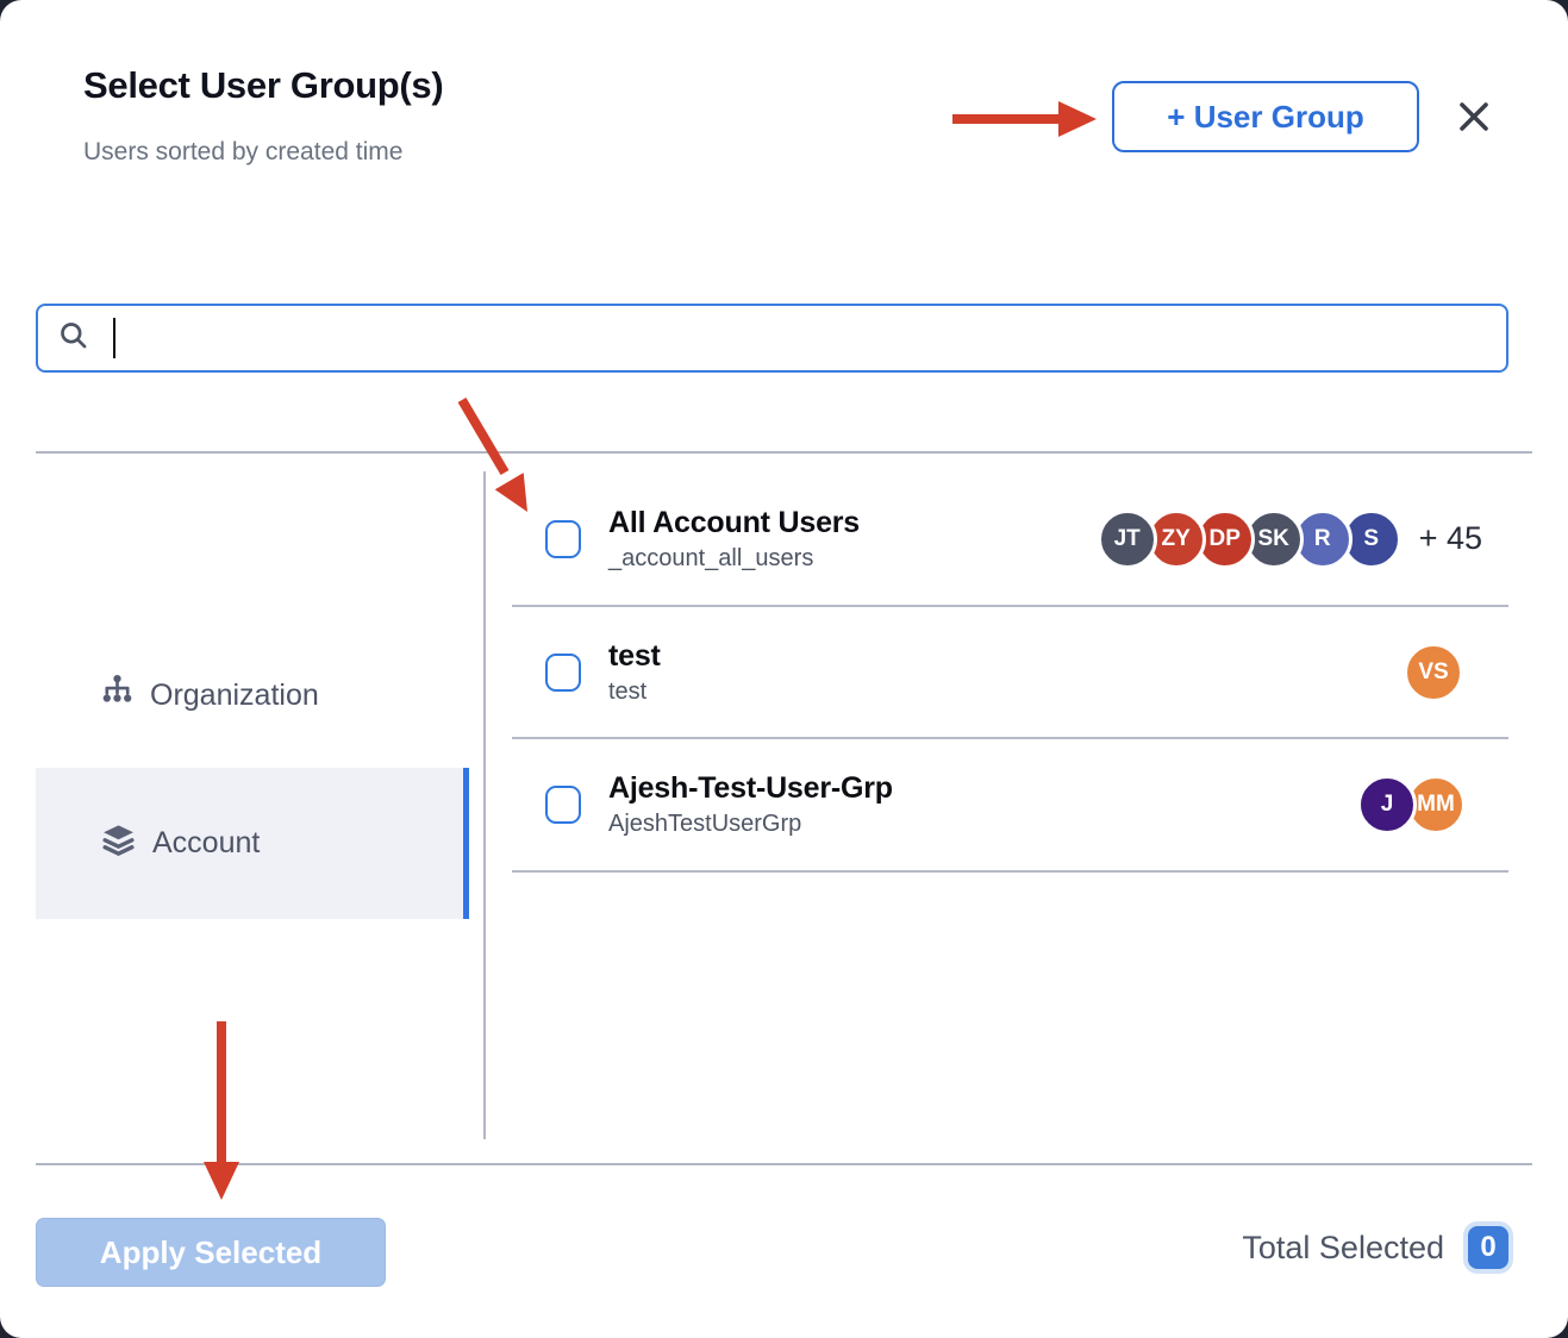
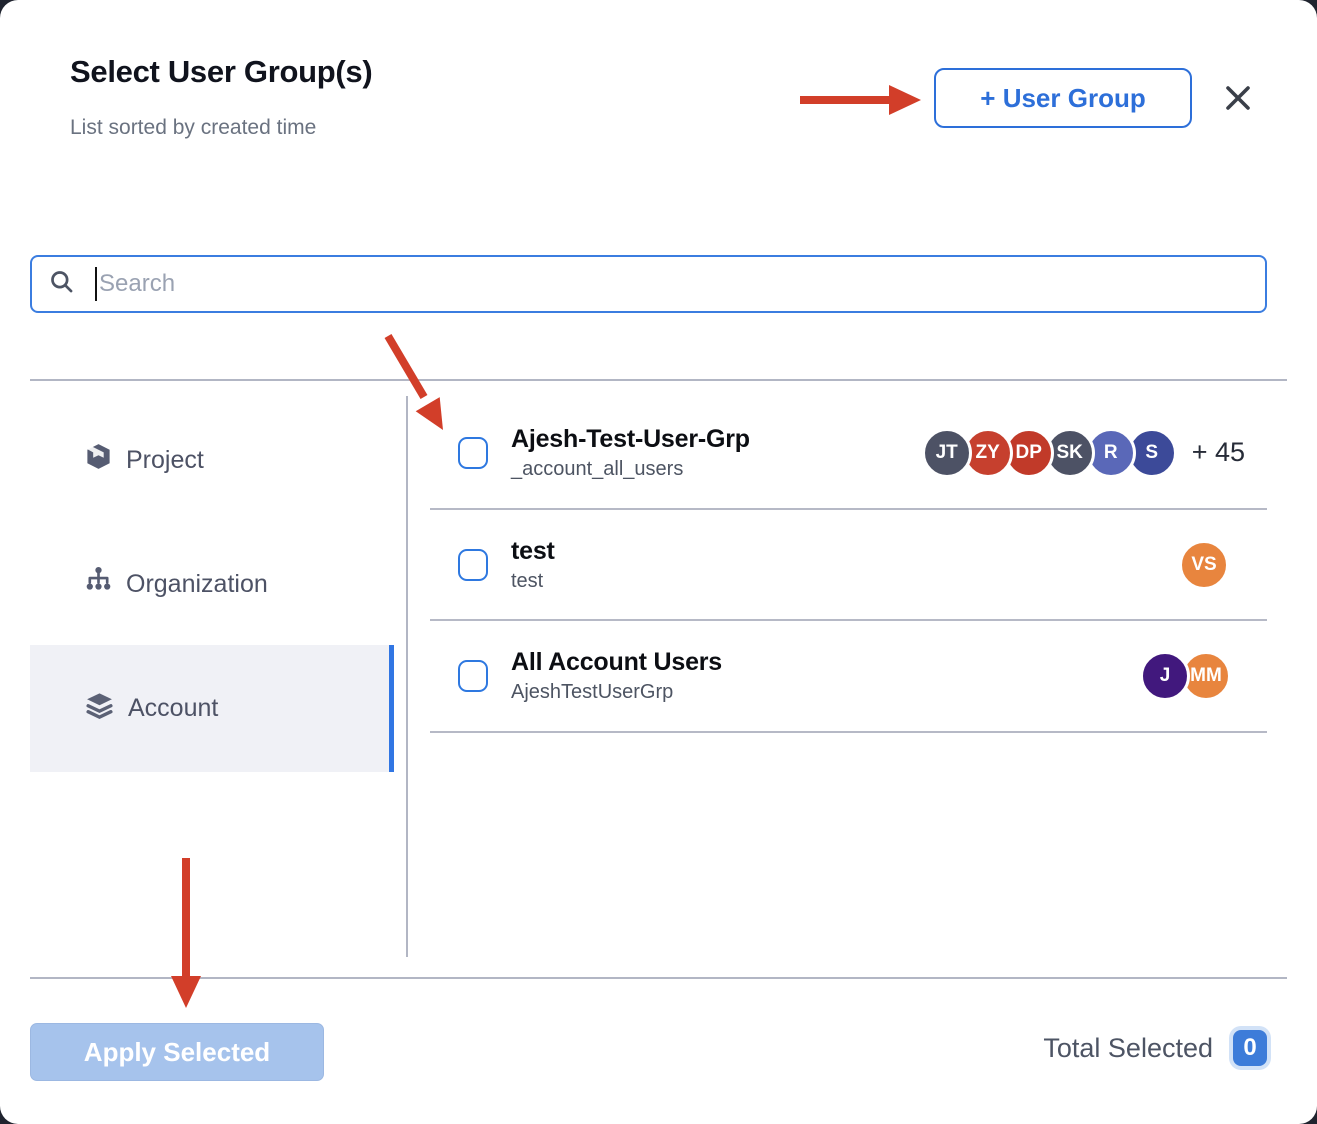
  Select User Group(s)
- Users sorted by created time
+ List sorted by created time
  + User Group
+ Search
+ Project
  Organization
  Account
- All Account Users
+ Ajesh-Test-User-Grp
  _account_all_users
  JT
  ZY
  DP
  SK
  R
  S
  + 45
  test
  test
  VS
- Ajesh-Test-User-Grp
+ All Account Users
  AjeshTestUserGrp
  J
  MM
  Apply Selected
  Total Selected
  0
